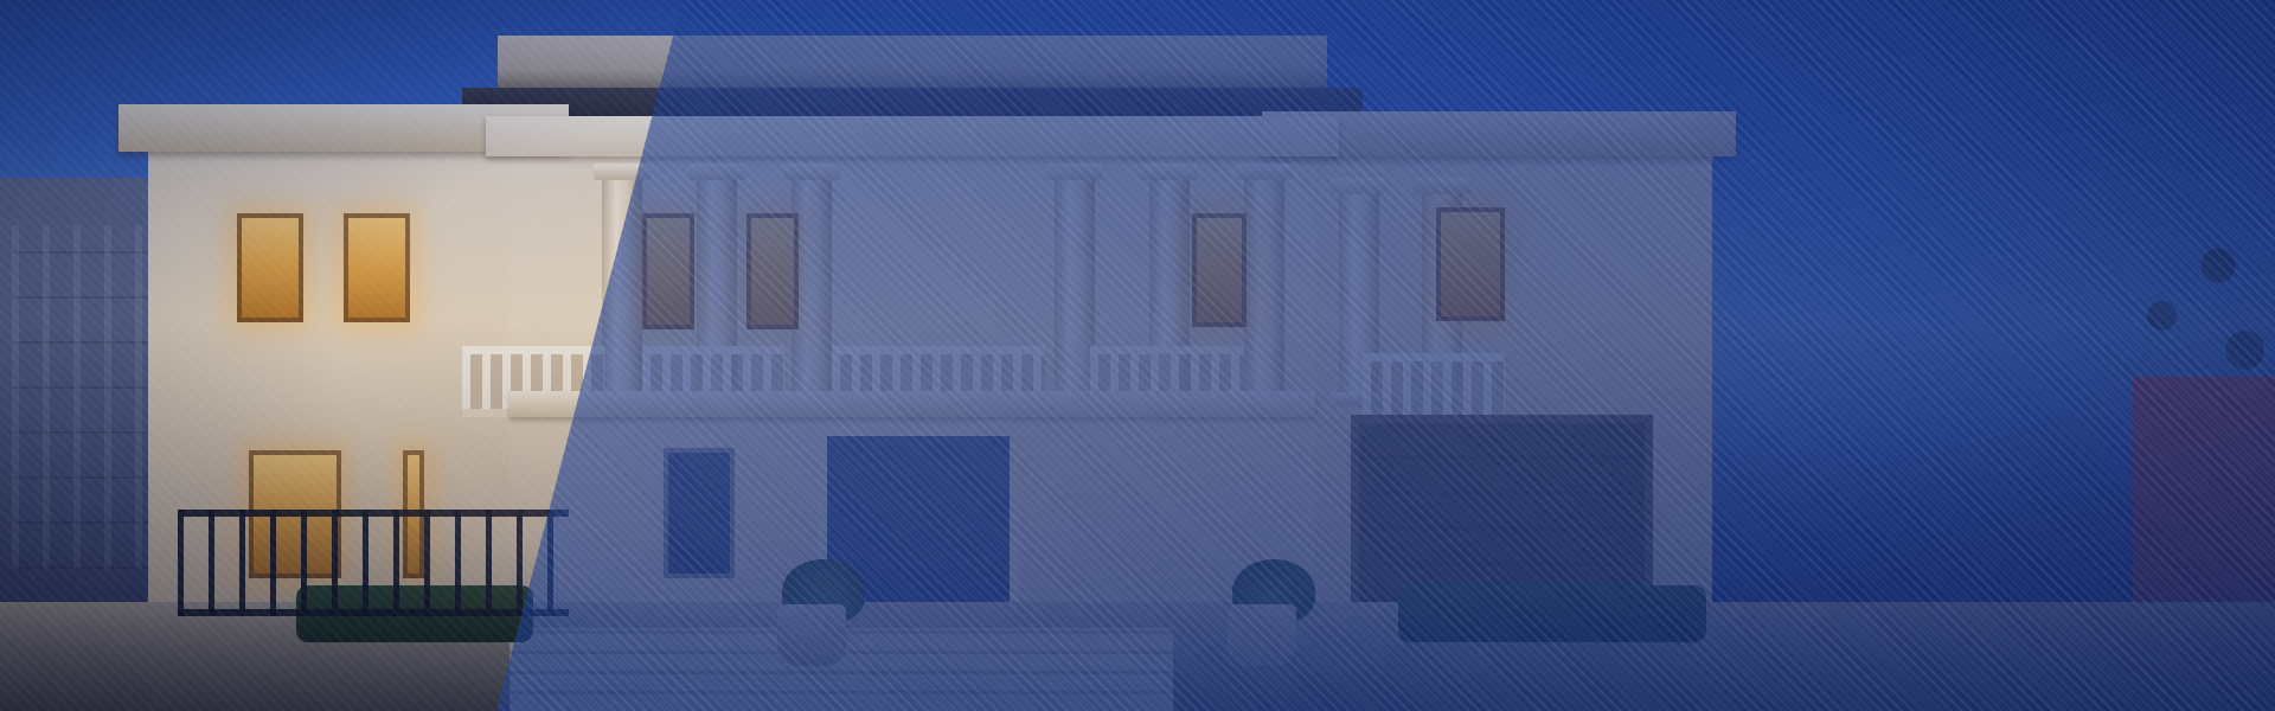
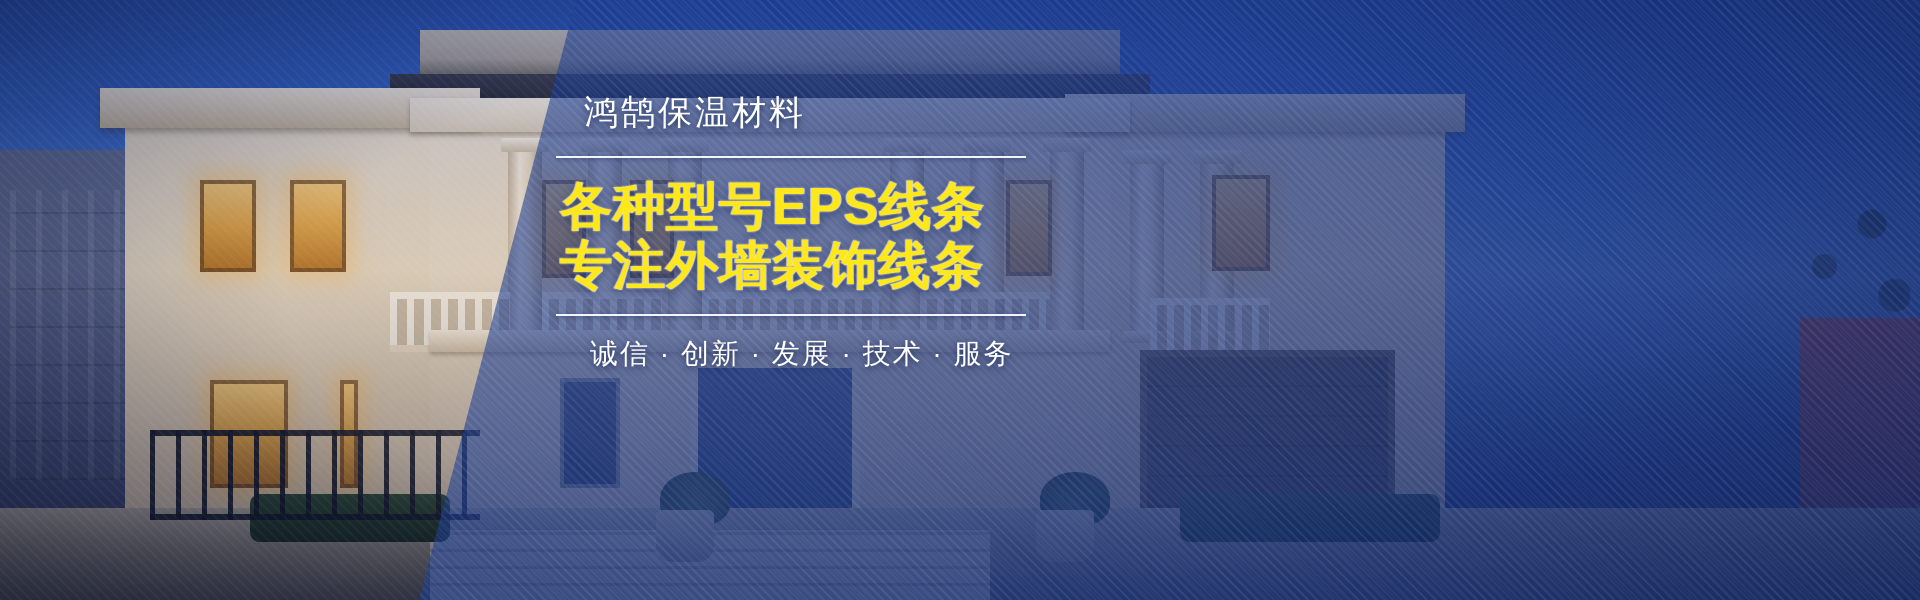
+ 鸿鹄保温材料
+ 各种型号EPS线条
+ 专注外墙装饰线条
+ 诚信 · 创新 · 发展 · 技术 · 服务
